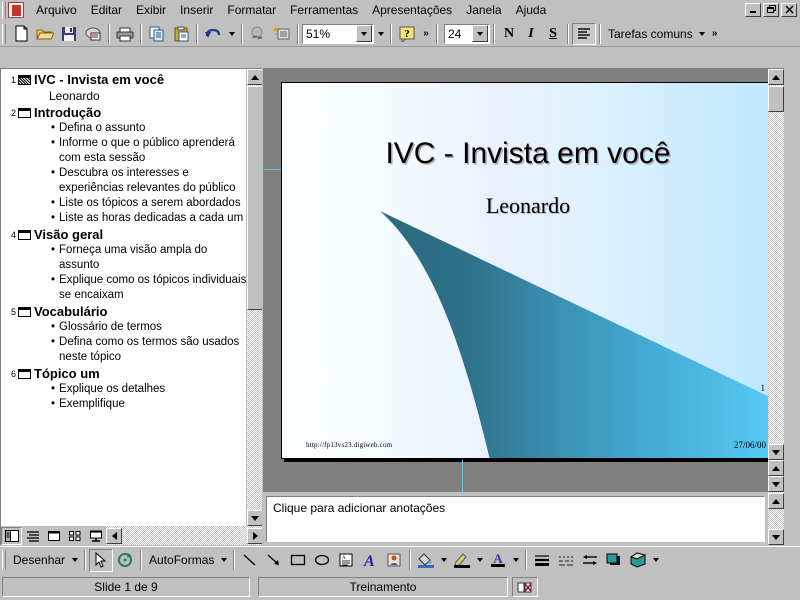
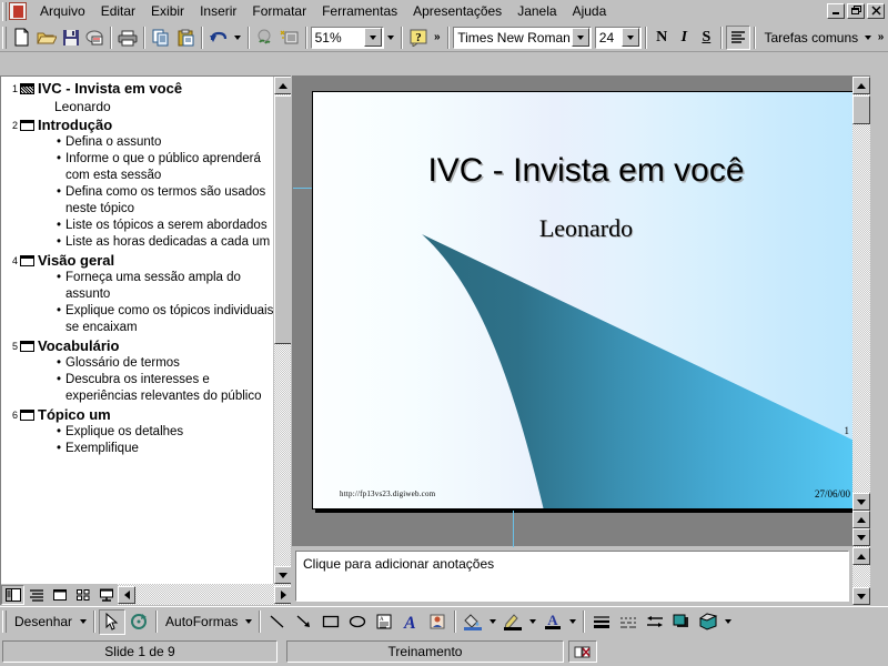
  Arquivo
  Editar
  Exibir
  Inserir
  Formatar
  Ferramentas
  Apresentações
  Janela
  Ajuda
  51%
  ?
  »
+ Times New Roman
  24
  N
  I
  S
  Tarefas comuns
  »
  1
  IVC - Invista em você
  Leonardo
  2
  Introdução
  •
  Defina o assunto
  •
  Informe o que o público aprenderá com esta sessão
  •
- Descubra os interesses e experiências relevantes do público
+ Defina como os termos são usados neste tópico
  •
  Liste os tópicos a serem abordados
  •
  Liste as horas dedicadas a cada um
  4
  Visão geral
  •
- Forneça uma visão ampla do assunto
+ Forneça uma sessão ampla do assunto
  •
  Explique como os tópicos individuais se encaixam
  5
  Vocabulário
  •
  Glossário de termos
  •
- Defina como os termos são usados neste tópico
+ Descubra os interesses e experiências relevantes do público
  6
  Tópico um
  •
  Explique os detalhes
  •
  Exemplifique
  IVC - Invista em você
  Leonardo
  http://fp13vs23.digiweb.com
  1
  27/06/00
  Clique para adicionar anotações
  Desenhar
  AutoFormas
  A
  A
  Slide 1 de 9
  Treinamento
